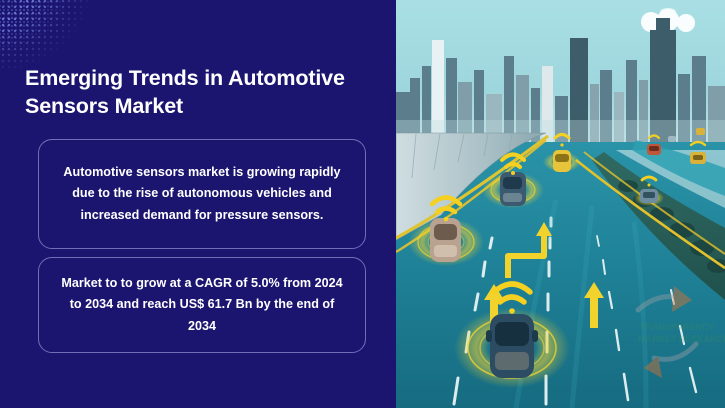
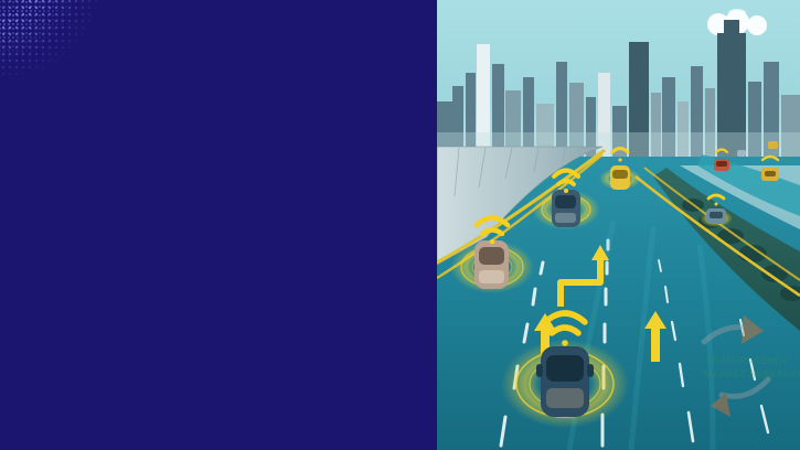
- Emerging Trends in Automotive Sensors Market
- Automotive sensors market is growing rapidly due to the rise of autonomous vehicles and increased demand for pressure sensors.
- Market to to grow at a CAGR of 5.0% from 2024 to 2034 and reach US$ 61.7 Bn by the end of 2034
  TRANSPARENCY
  MARKET RESEARC
